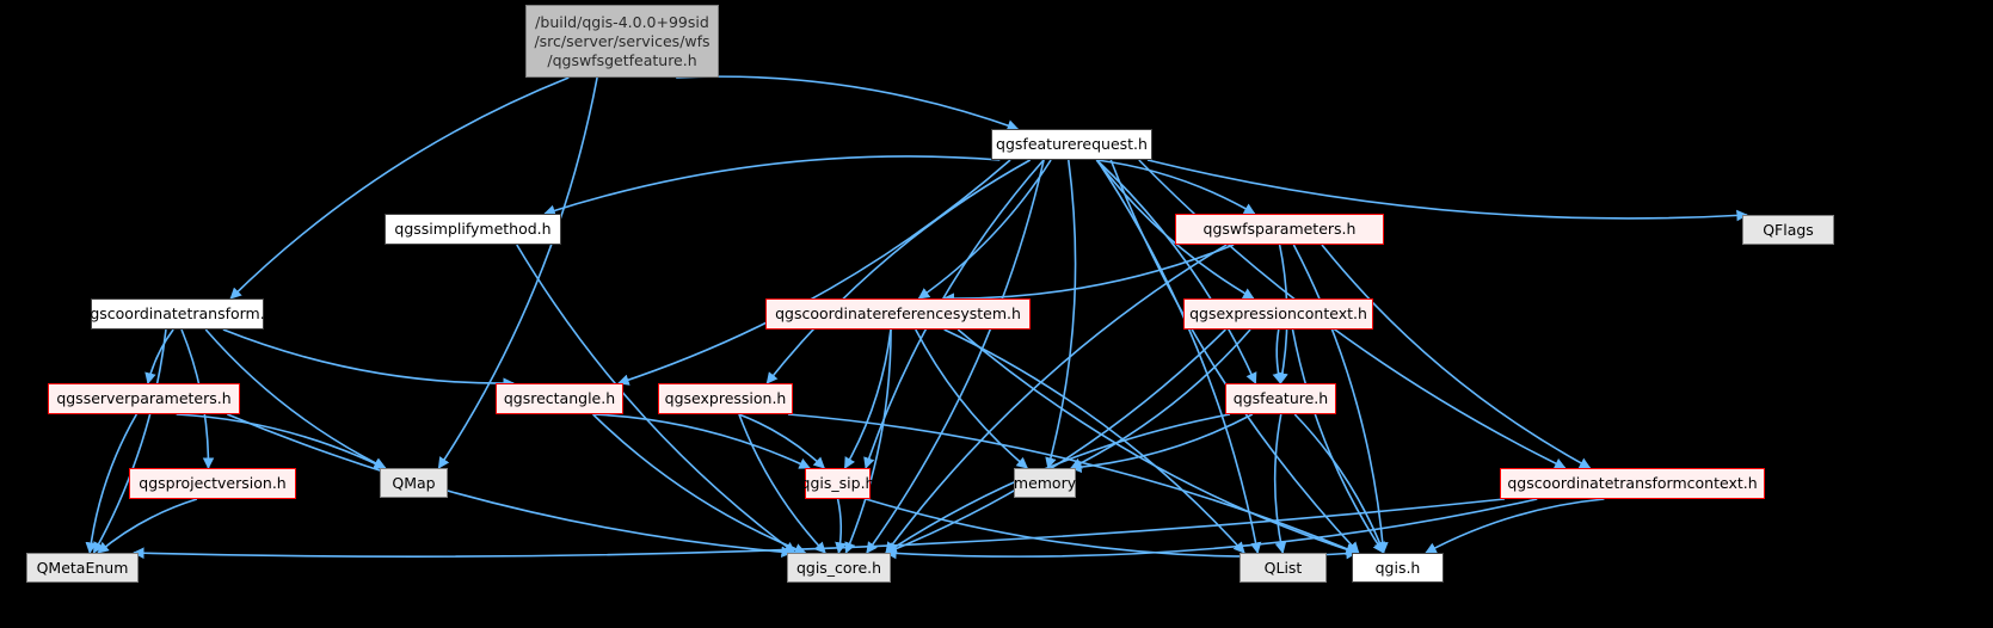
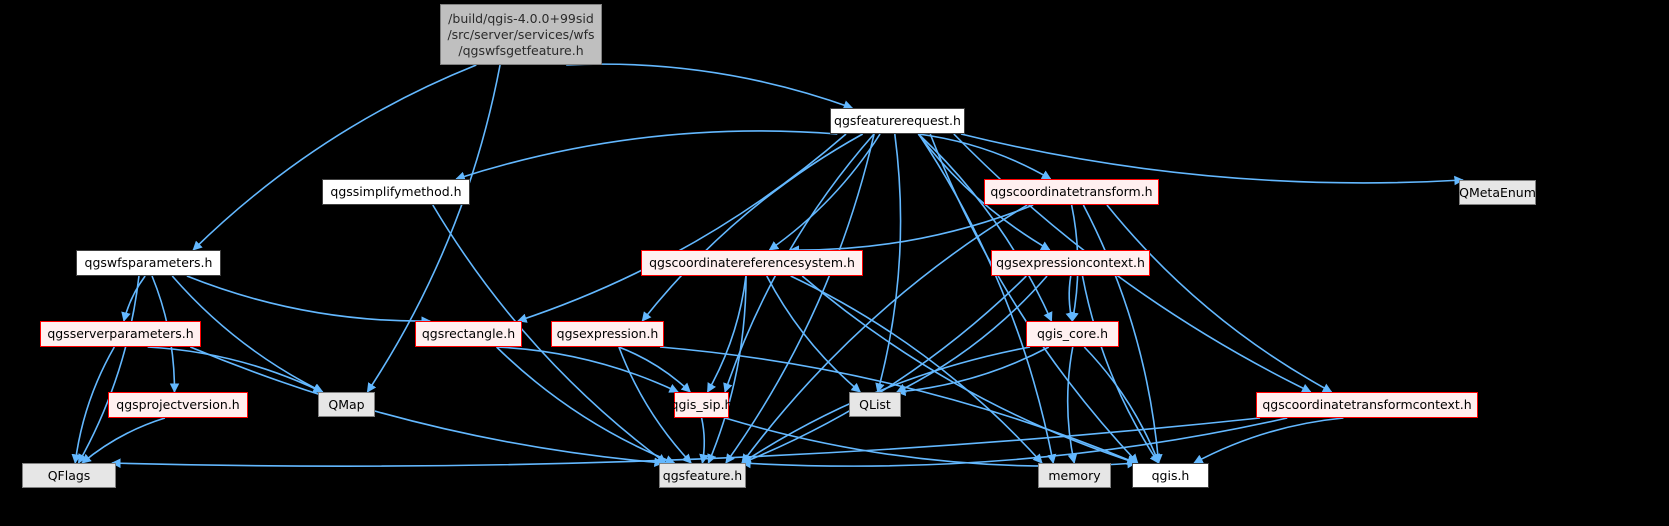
  /build/qgis-4.0.0+99sid
  /src/server/services/wfs
  /qgswfsgetfeature.h
  qgsfeaturerequest.h
  qgssimplifymethod.h
- qgswfsparameters.h
+ qgscoordinatetransform.h
- QFlags
+ QMetaEnum
- qgscoordinatetransform.h
+ qgswfsparameters.h
  qgscoordinatereferencesystem.h
  qgsexpressioncontext.h
  qgsserverparameters.h
  qgsrectangle.h
  qgsexpression.h
- qgsfeature.h
+ qgis_core.h
  qgsprojectversion.h
  QMap
  qgis_sip.h
- memory
+ QList
  qgscoordinatetransformcontext.h
- QMetaEnum
+ QFlags
- qgis_core.h
+ qgsfeature.h
- QList
+ memory
  qgis.h
